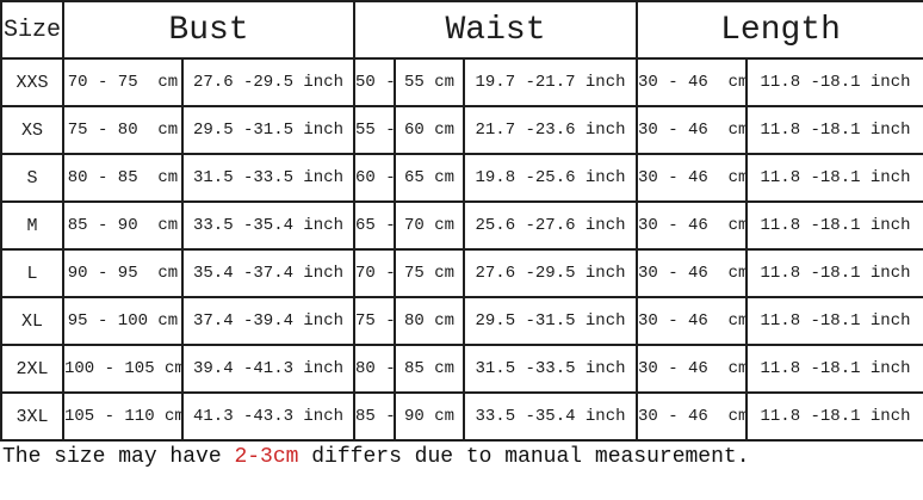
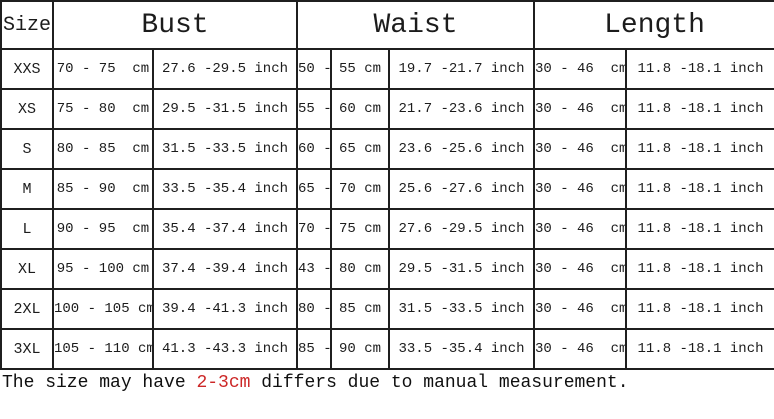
  Size	Bust	Waist	Length
  XXS	70 - 75 cm	27.6 -29.5 inch	50 -	55 cm	19.7 -21.7 inch	30 - 46 cm	11.8 -18.1 inch
  XS	75 - 80 cm	29.5 -31.5 inch	55 -	60 cm	21.7 -23.6 inch	30 - 46 cm	11.8 -18.1 inch
- S	80 - 85 cm	31.5 -33.5 inch	60 -	65 cm	19.8 -25.6 inch	30 - 46 cm	11.8 -18.1 inch
+ S	80 - 85 cm	31.5 -33.5 inch	60 -	65 cm	23.6 -25.6 inch	30 - 46 cm	11.8 -18.1 inch
  M	85 - 90 cm	33.5 -35.4 inch	65 -	70 cm	25.6 -27.6 inch	30 - 46 cm	11.8 -18.1 inch
  L	90 - 95 cm	35.4 -37.4 inch	70 -	75 cm	27.6 -29.5 inch	30 - 46 cm	11.8 -18.1 inch
- XL	95 - 100 cm	37.4 -39.4 inch	75 -	80 cm	29.5 -31.5 inch	30 - 46 cm	11.8 -18.1 inch
+ XL	95 - 100 cm	37.4 -39.4 inch	43 -	80 cm	29.5 -31.5 inch	30 - 46 cm	11.8 -18.1 inch
  2XL	100 - 105 cm	39.4 -41.3 inch	80 -	85 cm	31.5 -33.5 inch	30 - 46 cm	11.8 -18.1 inch
  3XL	105 - 110 cm	41.3 -43.3 inch	85 -	90 cm	33.5 -35.4 inch	30 - 46 cm	11.8 -18.1 inch
  The size may have 2-3cm differs due to manual measurement.
